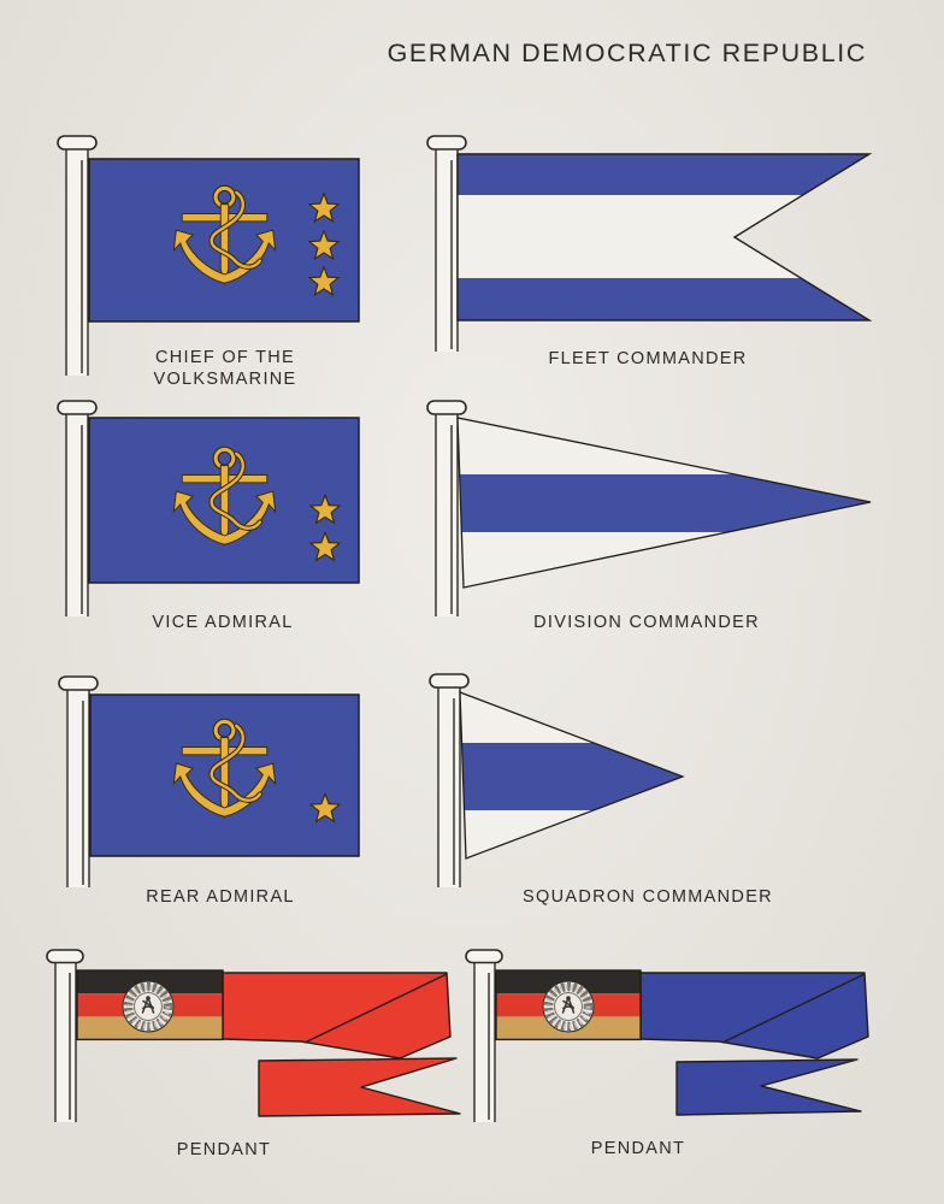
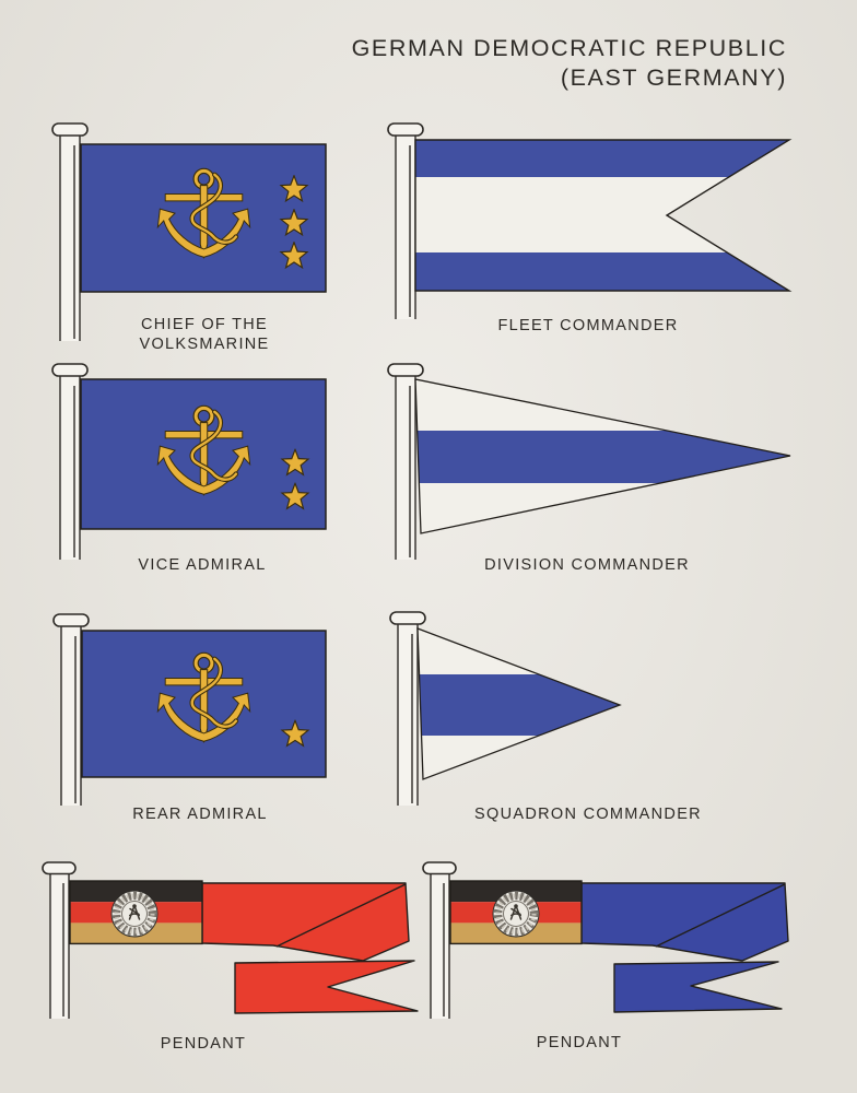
  GERMAN DEMOCRATIC REPUBLIC
+ (EAST GERMANY)
  CHIEF OF THE
  VOLKSMARINE
  FLEET COMMANDER
  VICE ADMIRAL
  DIVISION COMMANDER
  REAR ADMIRAL
  SQUADRON COMMANDER
  PENDANT
  PENDANT
